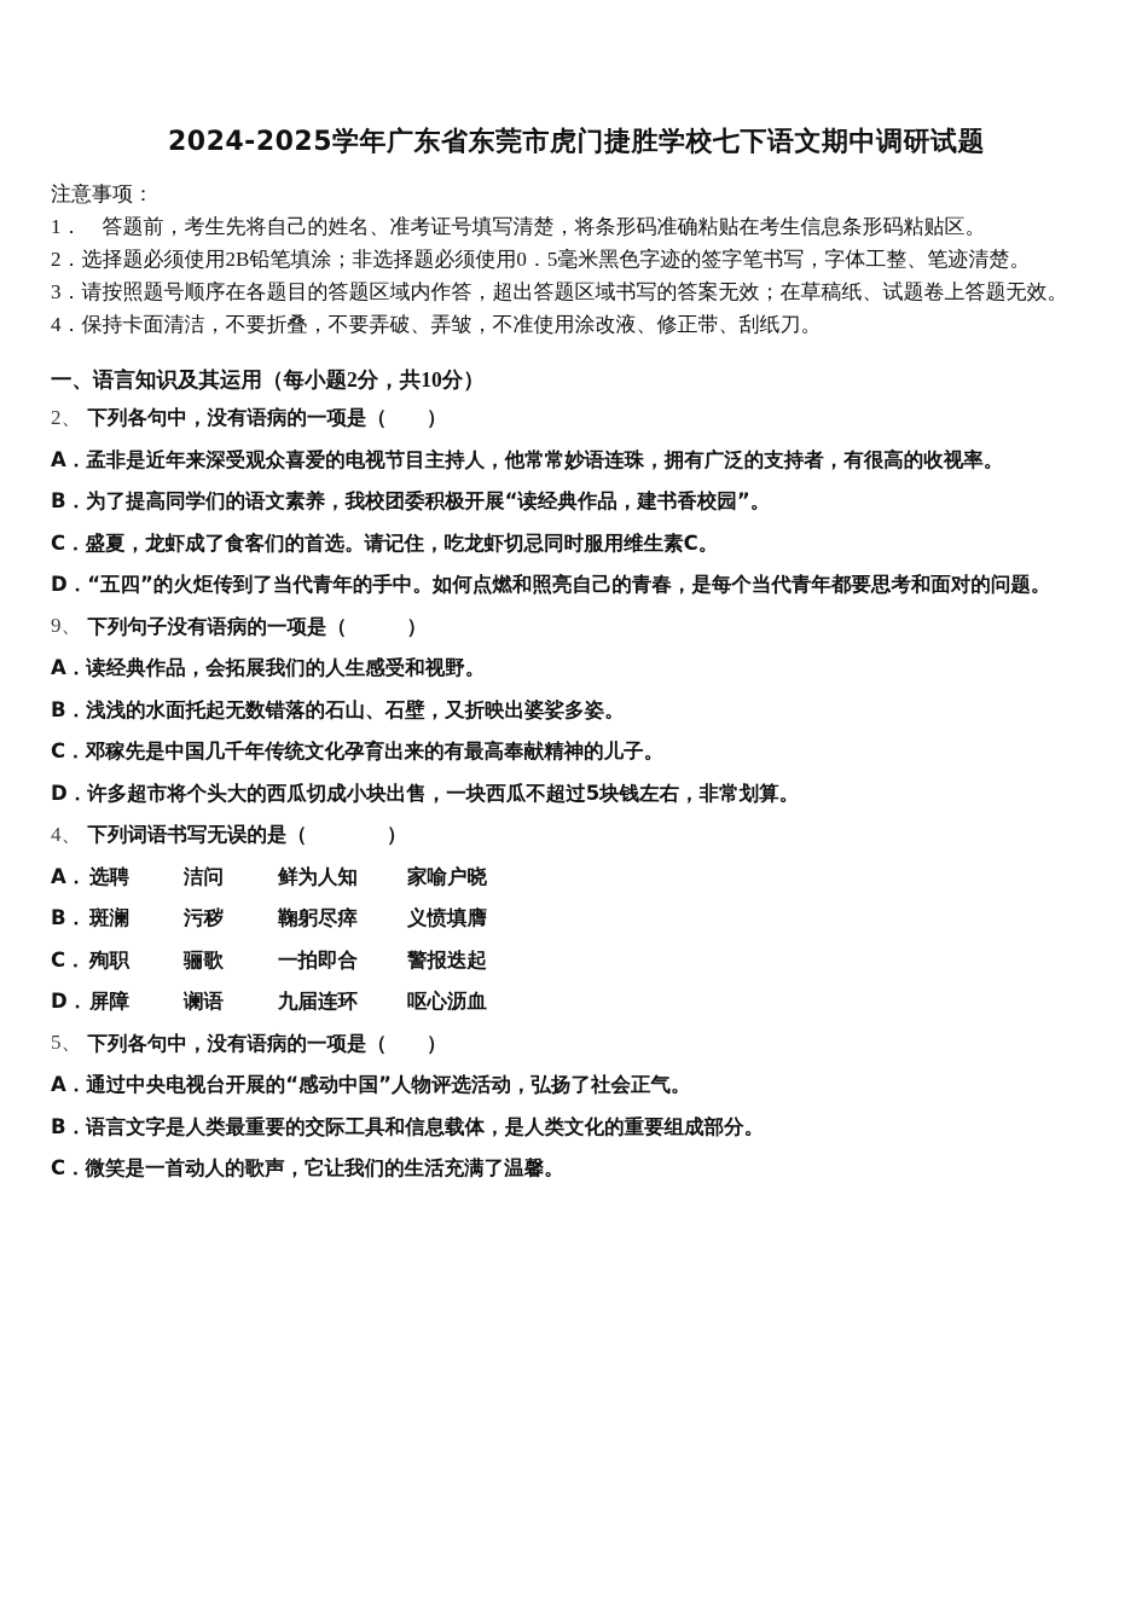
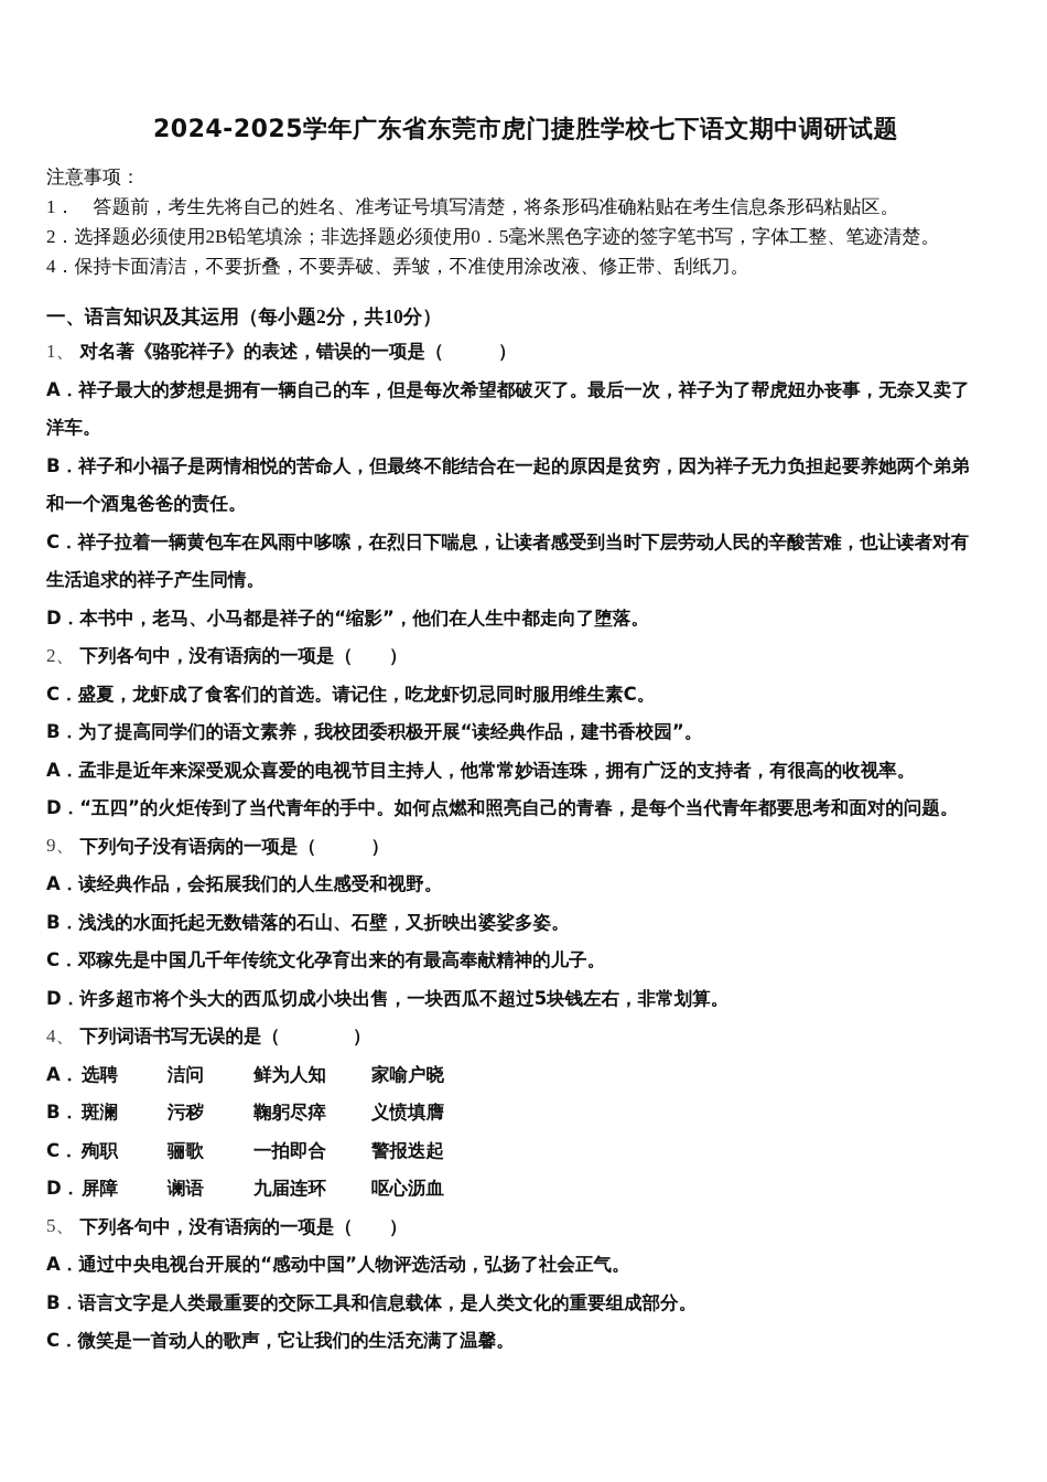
  2024-2025学年广东省东莞市虎门捷胜学校七下语文期中调研试题
  注意事项：
  1． 答题前，考生先将自己的姓名、准考证号填写清楚，将条形码准确粘贴在考生信息条形码粘贴区。
  2．选择题必须使用2B铅笔填涂；非选择题必须使用0．5毫米黑色字迹的签字笔书写，字体工整、笔迹清楚。
- 3．请按照题号顺序在各题目的答题区域内作答，超出答题区域书写的答案无效；在草稿纸、试题卷上答题无效。
  4．保持卡面清洁，不要折叠，不要弄破、弄皱，不准使用涂改液、修正带、刮纸刀。
  一、语言知识及其运用（每小题2分，共10分）
+ 1、
+ 对名著《骆驼祥子》的表述，错误的一项是（ ）
+ A．祥子最大的梦想是拥有一辆自己的车，但是每次希望都破灭了。最后一次，祥子为了帮虎妞办丧事，无奈又卖了
+ 洋车。
+ B．祥子和小福子是两情相悦的苦命人，但最终不能结合在一起的原因是贫穷，因为祥子无力负担起要养她两个弟弟
+ 和一个酒鬼爸爸的责任。
+ C．祥子拉着一辆黄包车在风雨中哆嗦，在烈日下喘息，让读者感受到当时下层劳动人民的辛酸苦难，也让读者对有
+ 生活追求的祥子产生同情。
+ D．本书中，老马、小马都是祥子的“缩影”，他们在人生中都走向了堕落。
  2、
  下列各句中，没有语病的一项是（ ）
- A．孟非是近年来深受观众喜爱的电视节目主持人，他常常妙语连珠，拥有广泛的支持者，有很高的收视率。
+ C．盛夏，龙虾成了食客们的首选。请记住，吃龙虾切忌同时服用维生素C。
  B．为了提高同学们的语文素养，我校团委积极开展“读经典作品，建书香校园”。
- C．盛夏，龙虾成了食客们的首选。请记住，吃龙虾切忌同时服用维生素C。
+ A．孟非是近年来深受观众喜爱的电视节目主持人，他常常妙语连珠，拥有广泛的支持者，有很高的收视率。
  D．“五四”的火炬传到了当代青年的手中。如何点燃和照亮自己的青春，是每个当代青年都要思考和面对的问题。
  9、
  下列句子没有语病的一项是（ ）
  A．读经典作品，会拓展我们的人生感受和视野。
  B．浅浅的水面托起无数错落的石山、石壁，又折映出婆娑多姿。
  C．邓稼先是中国几千年传统文化孕育出来的有最高奉献精神的儿子。
  D．许多超市将个头大的西瓜切成小块出售，一块西瓜不超过5块钱左右，非常划算。
  4、
  下列词语书写无误的是（ ）
  A．
  选聘
  洁问
  鲜为人知
  家喻户晓
  B．
  斑澜
  污秽
  鞠躬尽瘁
  义愤填膺
  C．
  殉职
  骊歌
  一拍即合
  警报迭起
  D．
  屏障
  谰语
  九届连环
  呕心沥血
  5、
  下列各句中，没有语病的一项是（ ）
  A．通过中央电视台开展的“感动中国”人物评选活动，弘扬了社会正气。
  B．语言文字是人类最重要的交际工具和信息载体，是人类文化的重要组成部分。
  C．微笑是一首动人的歌声，它让我们的生活充满了温馨。
